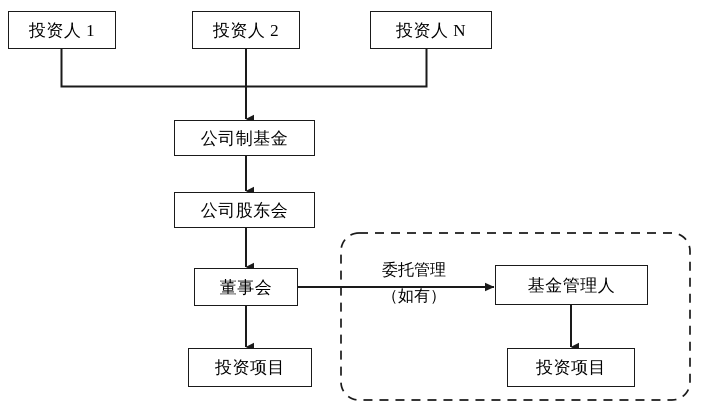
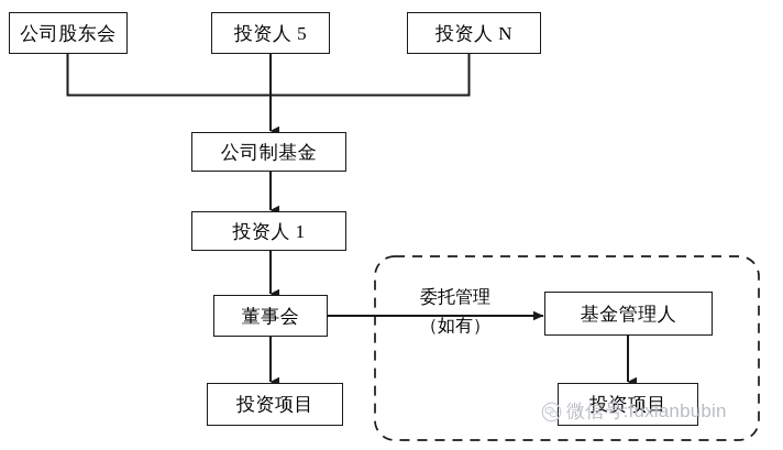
- 投资人 1
+ 公司股东会
- 投资人 2
+ 投资人 5
  投资人 N
  公司制基金
- 公司股东会
+ 投资人 1
  董事会
  投资项目
  基金管理人
  投资项目
  委托管理
  （如有）
+ 微信号:fuxianbubin
